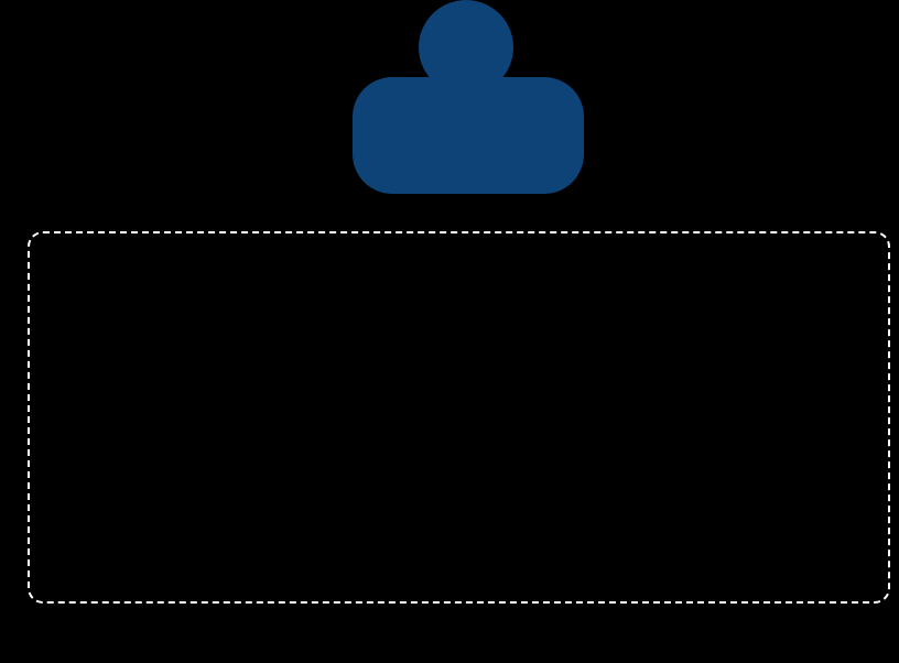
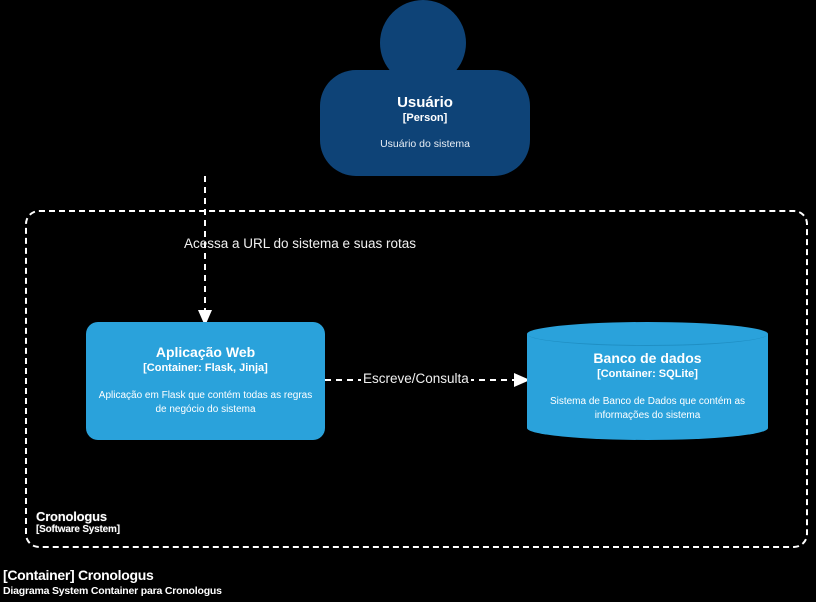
+ Cronologus
+ [Software System]
+ Usuário
+ [Person]
+ Usuário do sistema
+ Acessa a URL do sistema e suas rotas
+ Aplicação Web
+ [Container: Flask, Jinja]
+ Aplicação em Flask que contém todas as regras de negócio do sistema
+ Escreve/Consulta
+ Banco de dados
+ [Container: SQLite]
+ Sistema de Banco de Dados que contém as informações do sistema
+ [Container] Cronologus
+ Diagrama System Container para Cronologus
